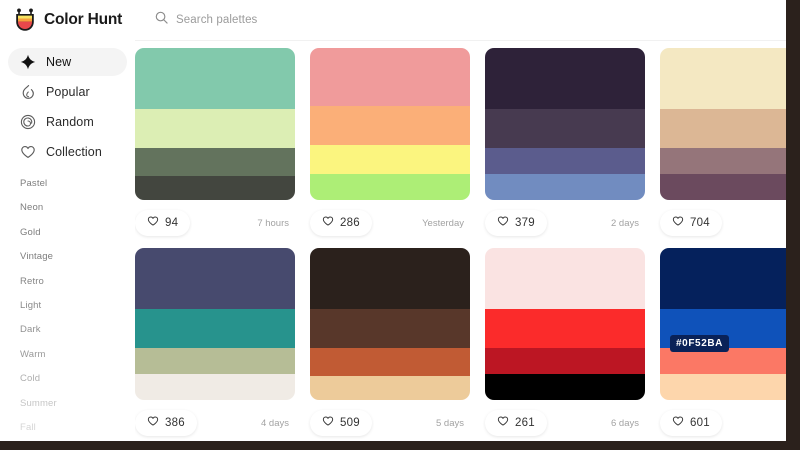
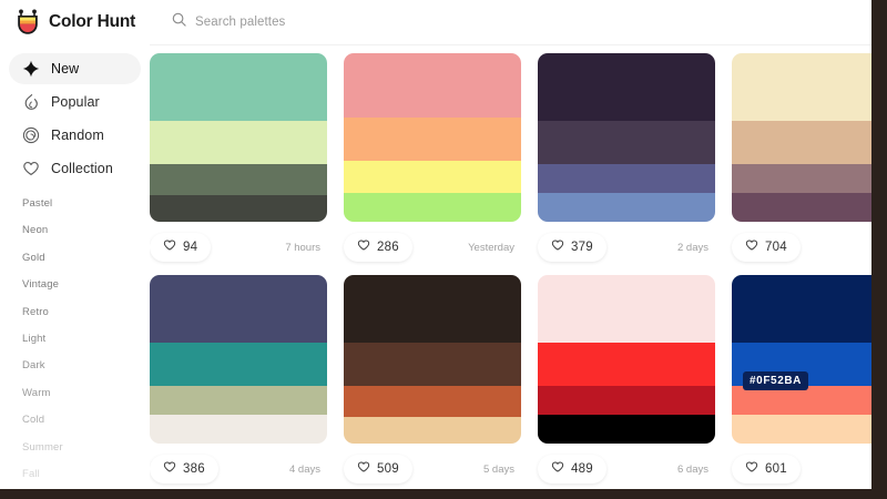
  Color Hunt
  Search palettes
  New
  Popular
  Random
  Collection
  Pastel
  Neon
  Gold
  Vintage
  Retro
  Light
  Dark
  Warm
  Cold
  Summer
  Fall
  94
  7 hours
  286
  Yesterday
  379
  2 days
  704
  386
  4 days
  509
  5 days
- 261
+ 489
  6 days
  #0F52BA
  601
